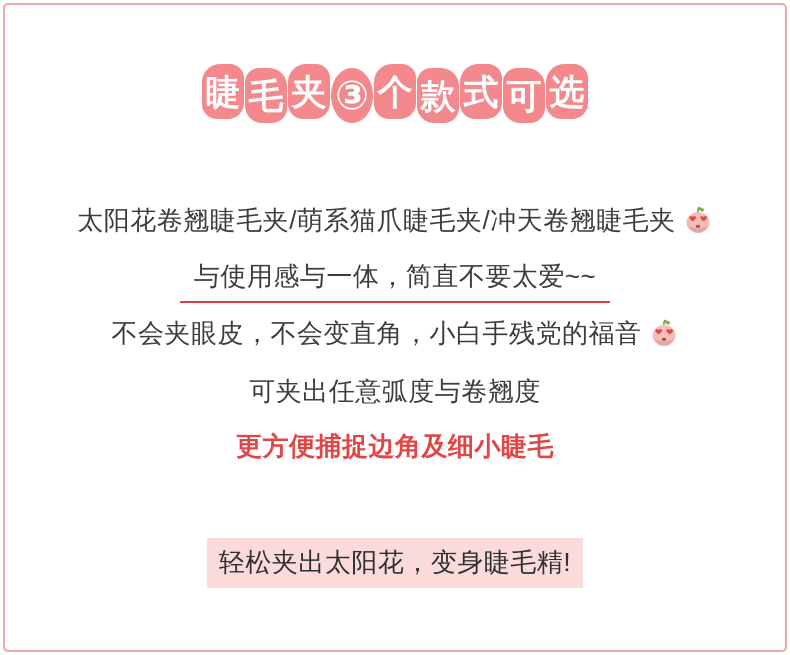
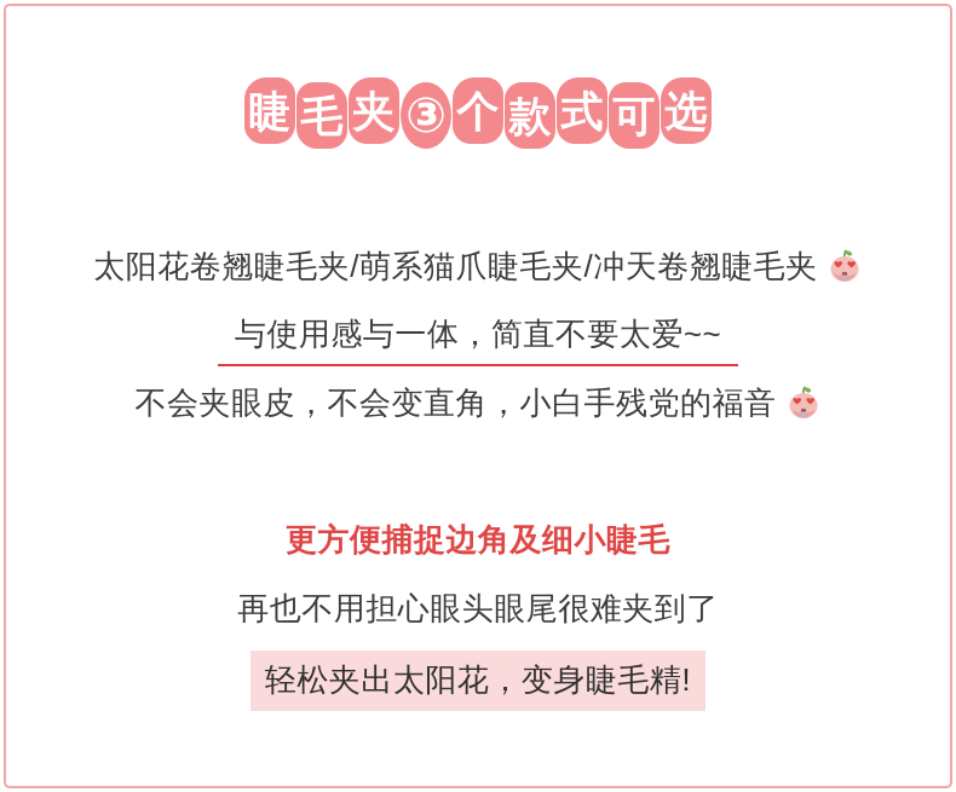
  睫 毛 夹 ③ 个 款 式 可 选
  太阳花卷翘睫毛夹/萌系猫爪睫毛夹/冲天卷翘睫毛夹
  与使用感与一体，简直不要太爱~~
  不会夹眼皮，不会变直角，小白手残党的福音
- 可夹出任意弧度与卷翘度
  更方便捕捉边角及细小睫毛
+ 再也不用担心眼头眼尾很难夹到了
  轻松夹出太阳花，变身睫毛精!
